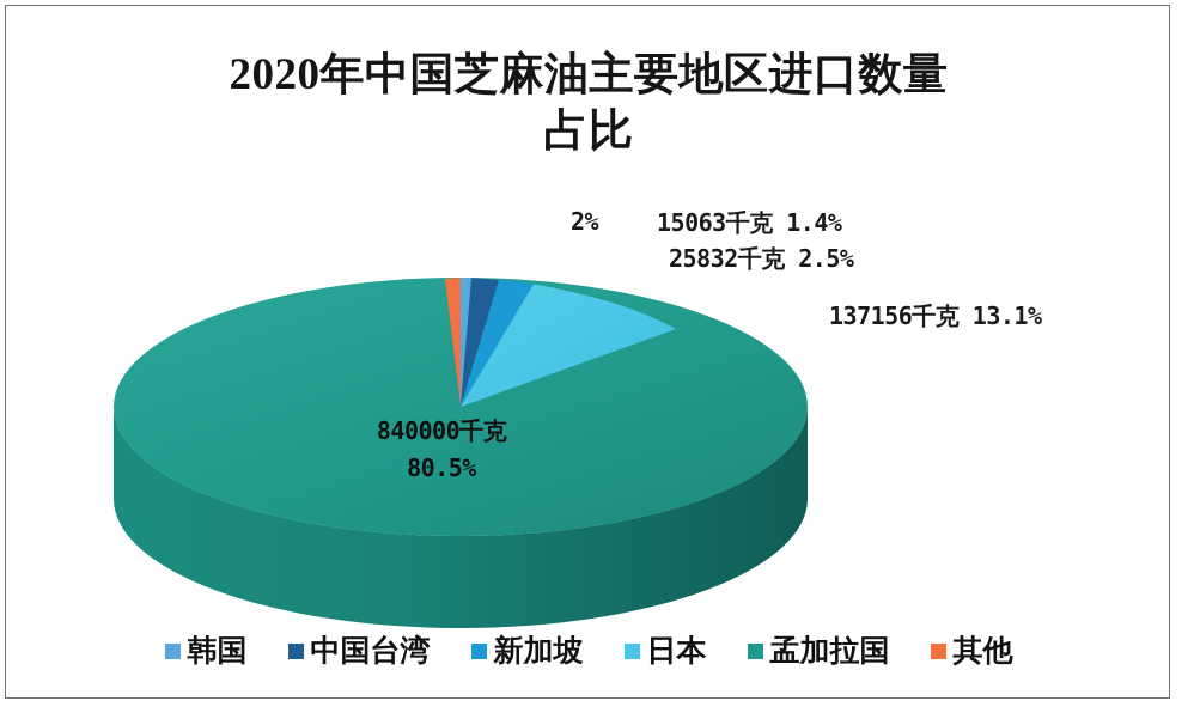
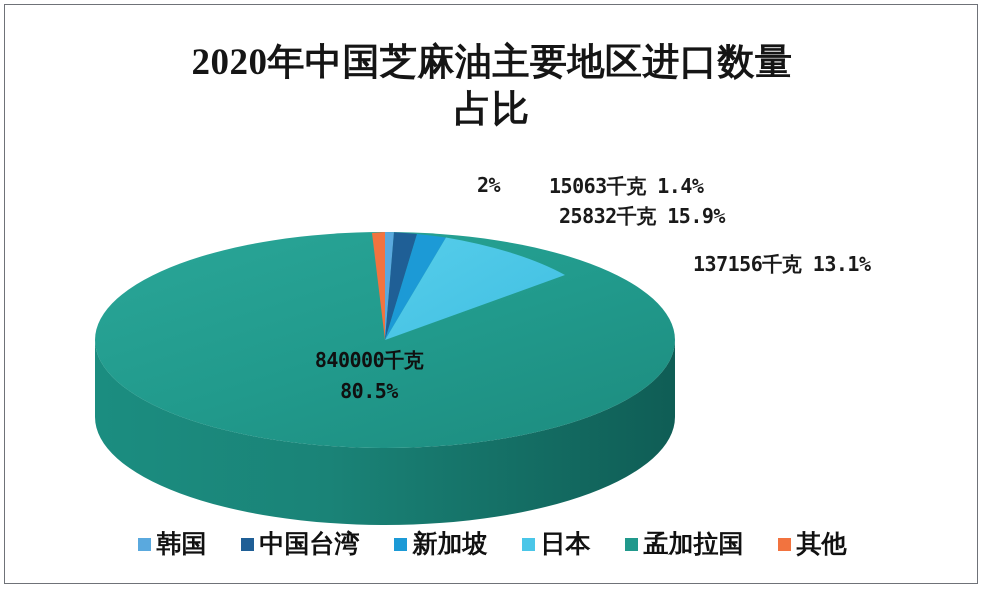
  2020年中国芝麻油主要地区进口数量
  占比
  2%
  15063千克 1.4%
- 25832千克 2.5%
+ 25832千克 15.9%
  137156千克 13.1%
  840000千克
  80.5%
  韩国
  中国台湾
  新加坡
  日本
  孟加拉国
  其他
